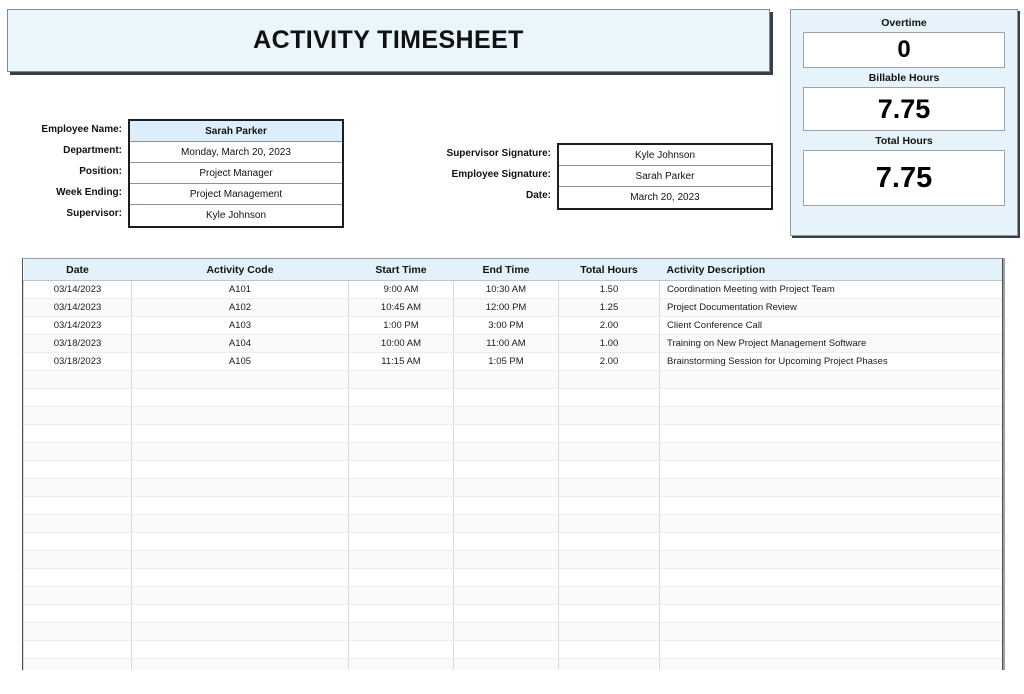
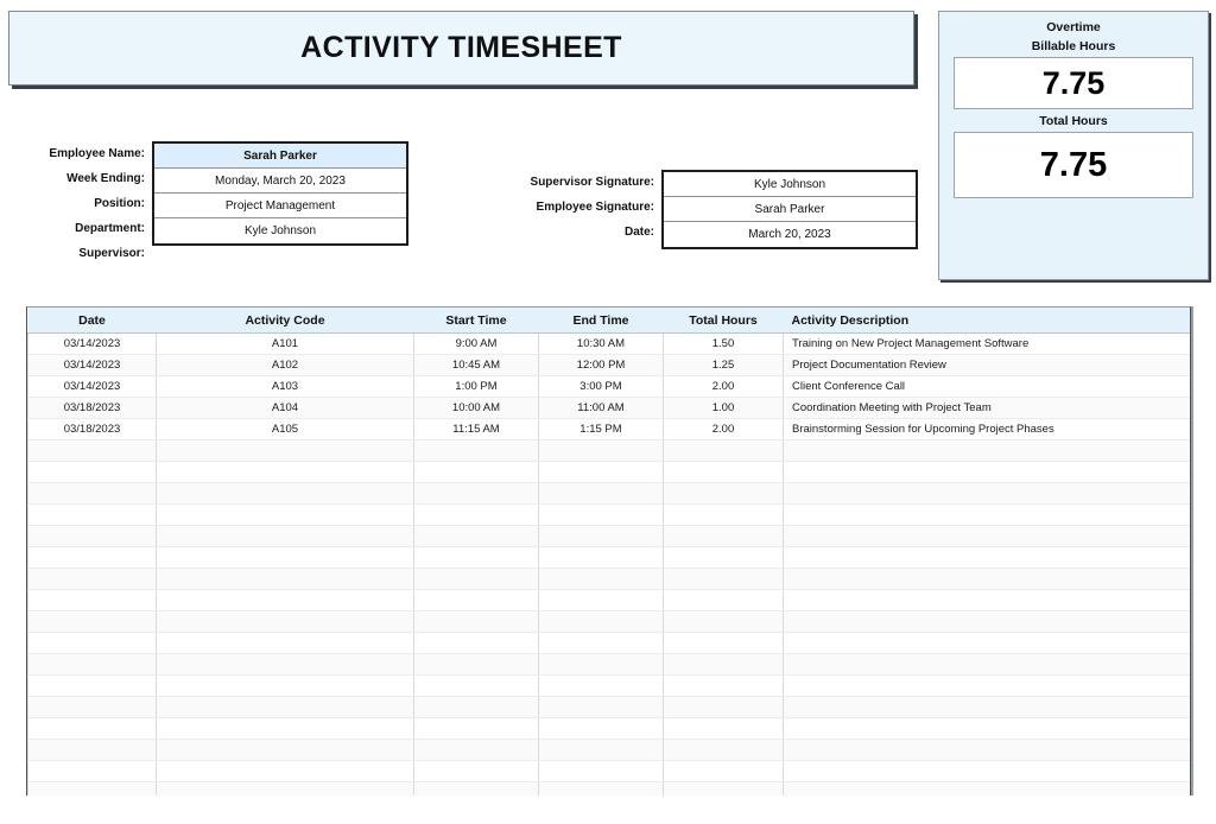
  ACTIVITY TIMESHEET
  Overtime
- 0
  Billable Hours
  7.75
  Total Hours
  7.75
  Employee Name:
- Department:
+ Week Ending:
  Position:
- Week Ending:
+ Department:
  Supervisor:
  Sarah Parker
  Monday, March 20, 2023
- Project Manager
  Project Management
  Kyle Johnson
  Supervisor Signature:
  Employee Signature:
  Date:
  Kyle Johnson
  Sarah Parker
  March 20, 2023
  Date	Activity Code	Start Time	End Time	Total Hours	Activity Description
- 03/14/2023	A101	9:00 AM	10:30 AM	1.50	Coordination Meeting with Project Team
+ 03/14/2023	A101	9:00 AM	10:30 AM	1.50	Training on New Project Management Software
  03/14/2023	A102	10:45 AM	12:00 PM	1.25	Project Documentation Review
  03/14/2023	A103	1:00 PM	3:00 PM	2.00	Client Conference Call
- 03/18/2023	A104	10:00 AM	11:00 AM	1.00	Training on New Project Management Software
+ 03/18/2023	A104	10:00 AM	11:00 AM	1.00	Coordination Meeting with Project Team
- 03/18/2023	A105	11:15 AM	1:05 PM	2.00	Brainstorming Session for Upcoming Project Phases
+ 03/18/2023	A105	11:15 AM	1:15 PM	2.00	Brainstorming Session for Upcoming Project Phases
